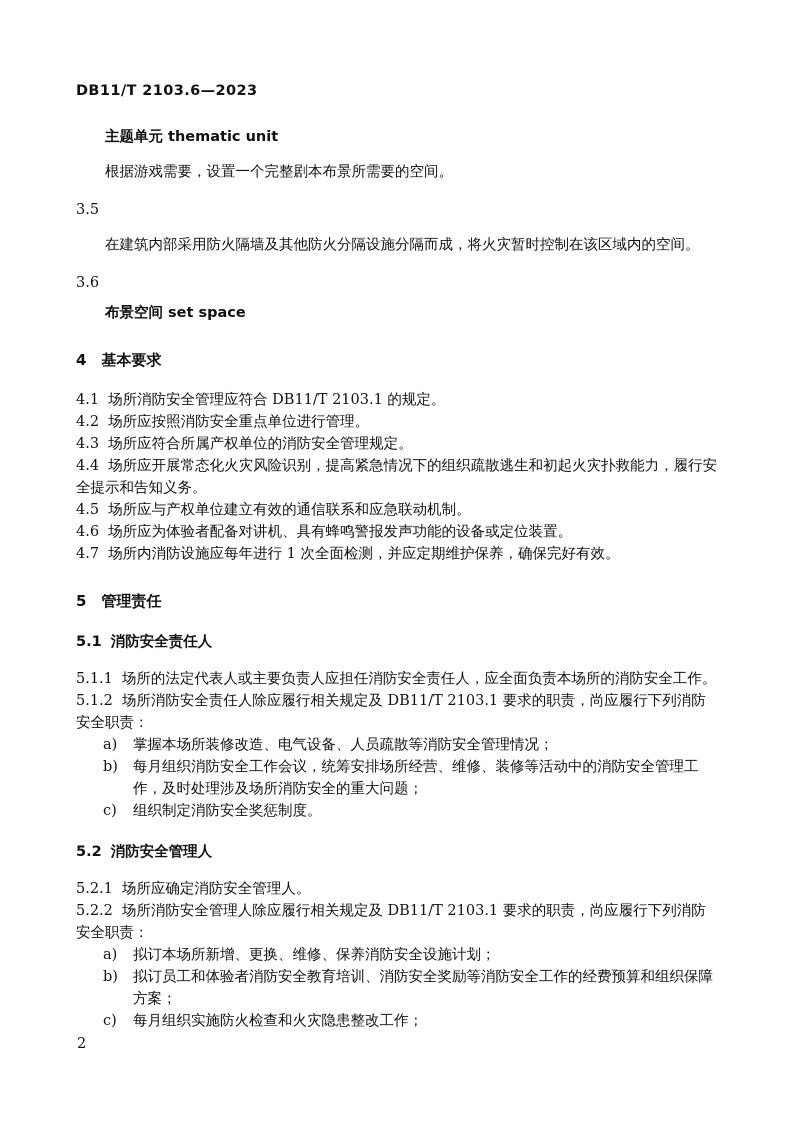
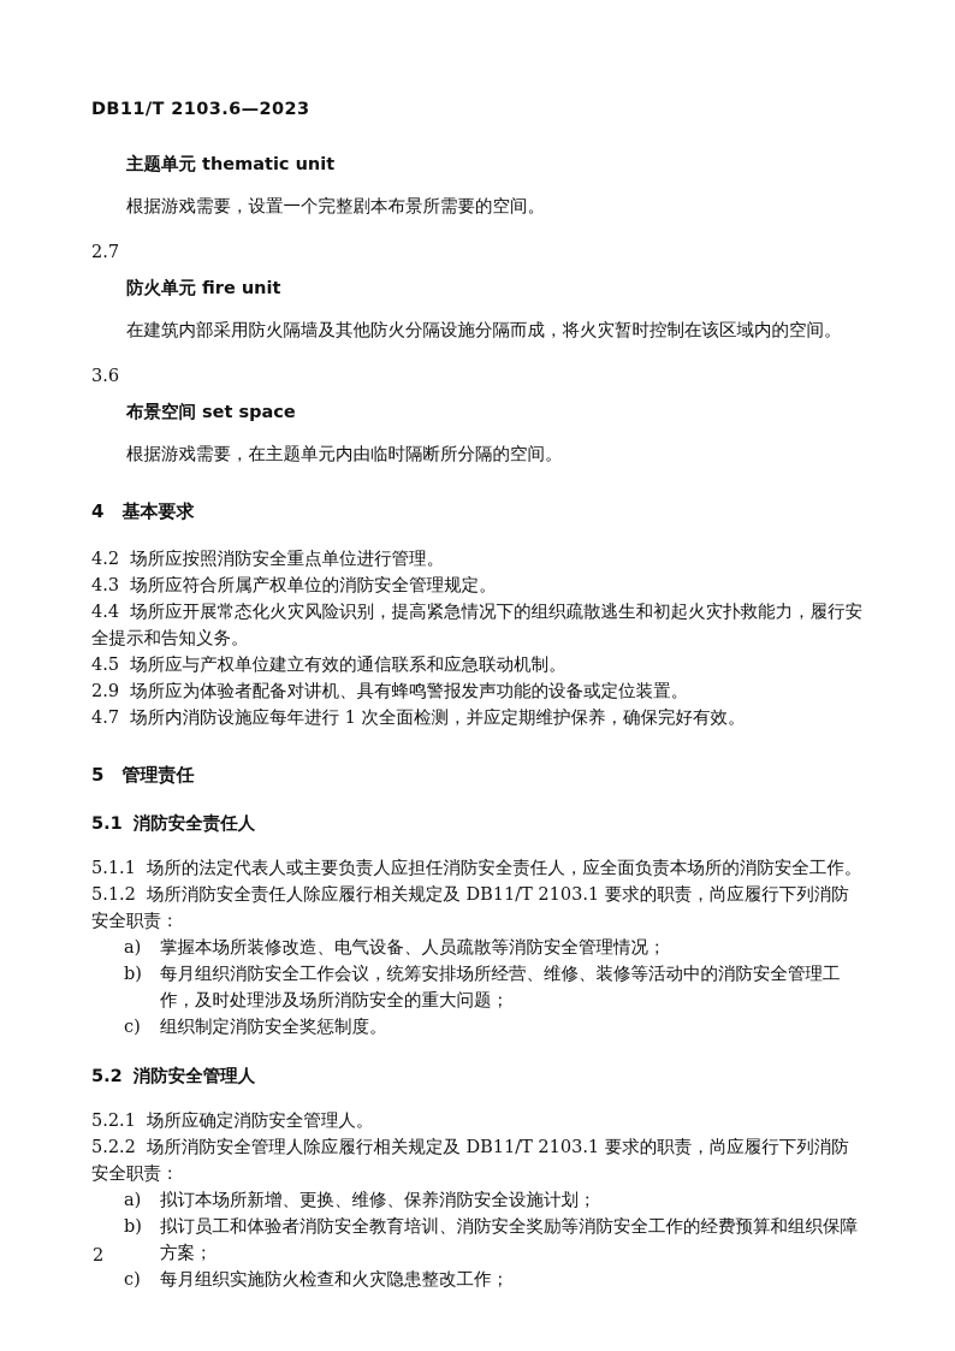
  DB11/T 2103.6—2023
  主题单元 thematic unit
  根据游戏需要，设置一个完整剧本布景所需要的空间。
- 3.5
+ 2.7
+ 防火单元 fire unit
  在建筑内部采用防火隔墙及其他防火分隔设施分隔而成，将火灾暂时控制在该区域内的空间。
  3.6
  布景空间 set space
+ 根据游戏需要，在主题单元内由临时隔断所分隔的空间。
  4 基本要求
- 4.1 场所消防安全管理应符合 DB11/T 2103.1 的规定。
  4.2 场所应按照消防安全重点单位进行管理。
  4.3 场所应符合所属产权单位的消防安全管理规定。
  4.4 场所应开展常态化火灾风险识别，提高紧急情况下的组织疏散逃生和初起火灾扑救能力，履行安全提示和告知义务。
  4.5 场所应与产权单位建立有效的通信联系和应急联动机制。
- 4.6 场所应为体验者配备对讲机、具有蜂鸣警报发声功能的设备或定位装置。
+ 2.9 场所应为体验者配备对讲机、具有蜂鸣警报发声功能的设备或定位装置。
  4.7 场所内消防设施应每年进行 1 次全面检测，并应定期维护保养，确保完好有效。
  5 管理责任
  5.1 消防安全责任人
  5.1.1 场所的法定代表人或主要负责人应担任消防安全责任人，应全面负责本场所的消防安全工作。
  5.1.2 场所消防安全责任人除应履行相关规定及 DB11/T 2103.1 要求的职责，尚应履行下列消防安全职责：
  a)
  掌握本场所装修改造、电气设备、人员疏散等消防安全管理情况；
  b)
  每月组织消防安全工作会议，统筹安排场所经营、维修、装修等活动中的消防安全管理工作，及时处理涉及场所消防安全的重大问题；
  c)
  组织制定消防安全奖惩制度。
  5.2 消防安全管理人
  5.2.1 场所应确定消防安全管理人。
  5.2.2 场所消防安全管理人除应履行相关规定及 DB11/T 2103.1 要求的职责，尚应履行下列消防安全职责：
  a)
  拟订本场所新增、更换、维修、保养消防安全设施计划；
  b)
  拟订员工和体验者消防安全教育培训、消防安全奖励等消防安全工作的经费预算和组织保障方案；
  c)
  每月组织实施防火检查和火灾隐患整改工作；
  2
